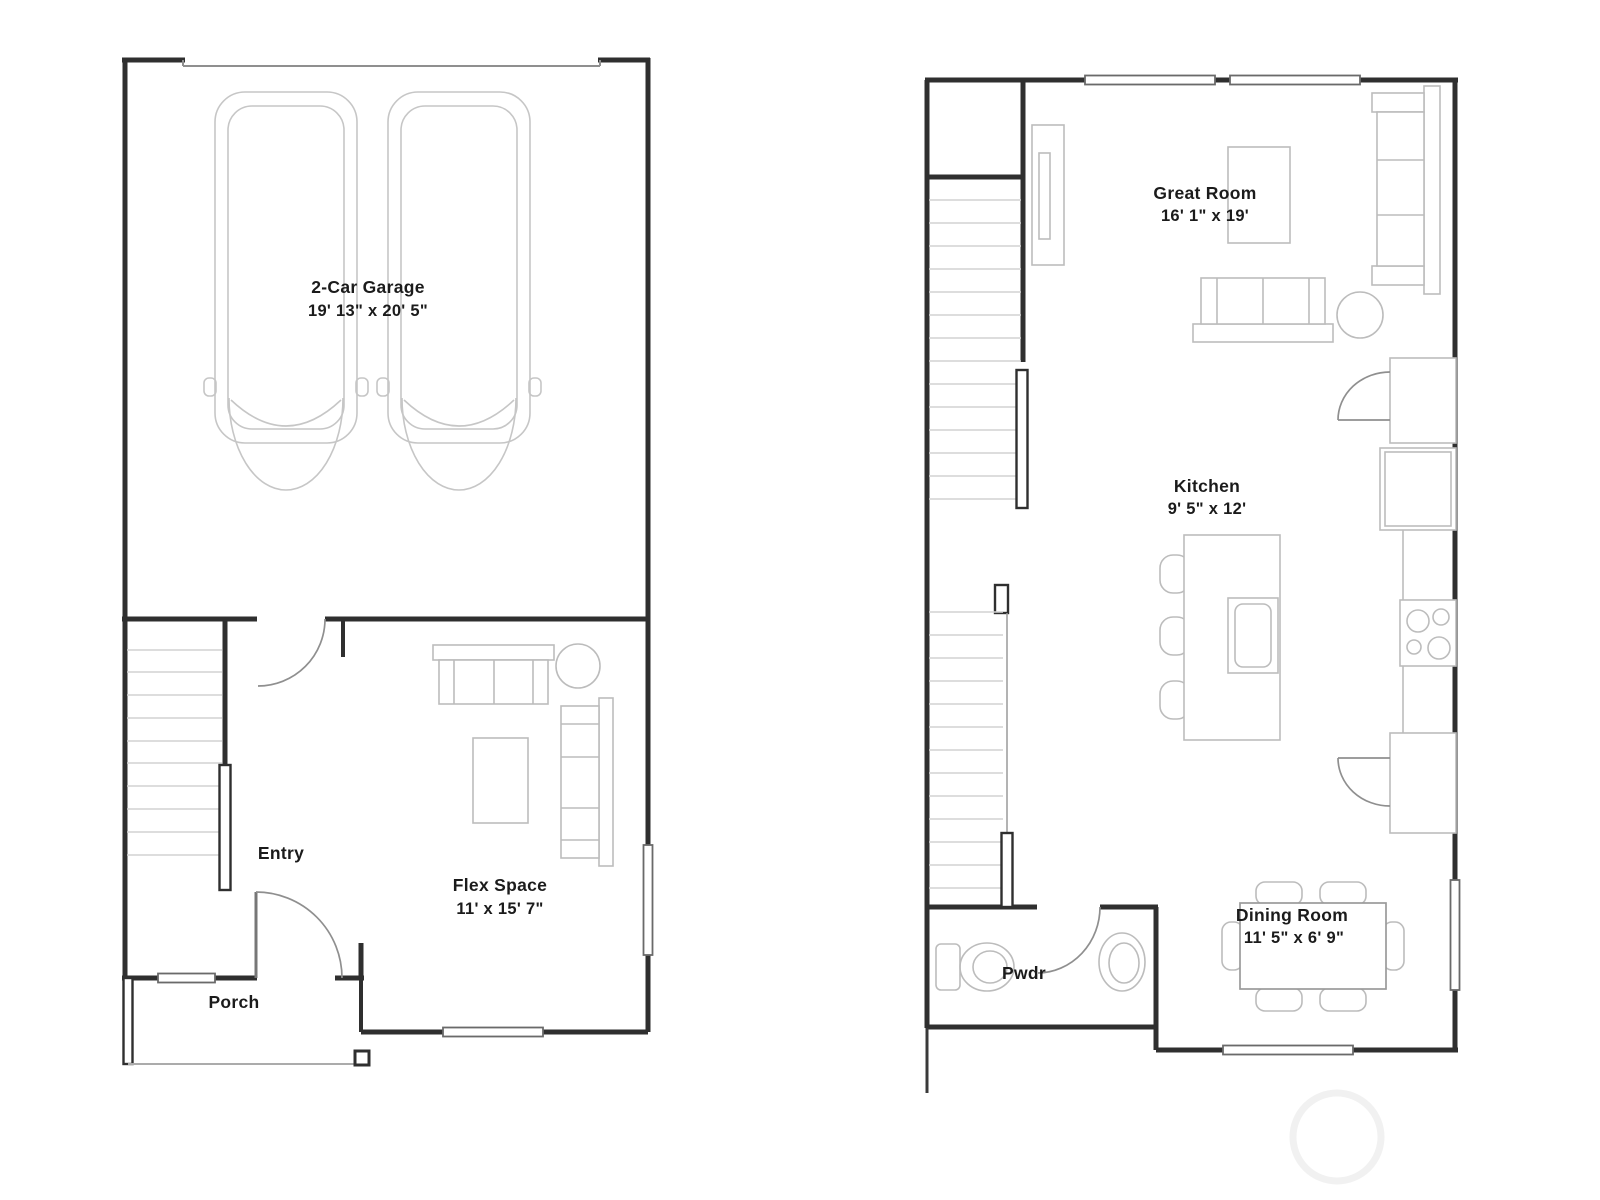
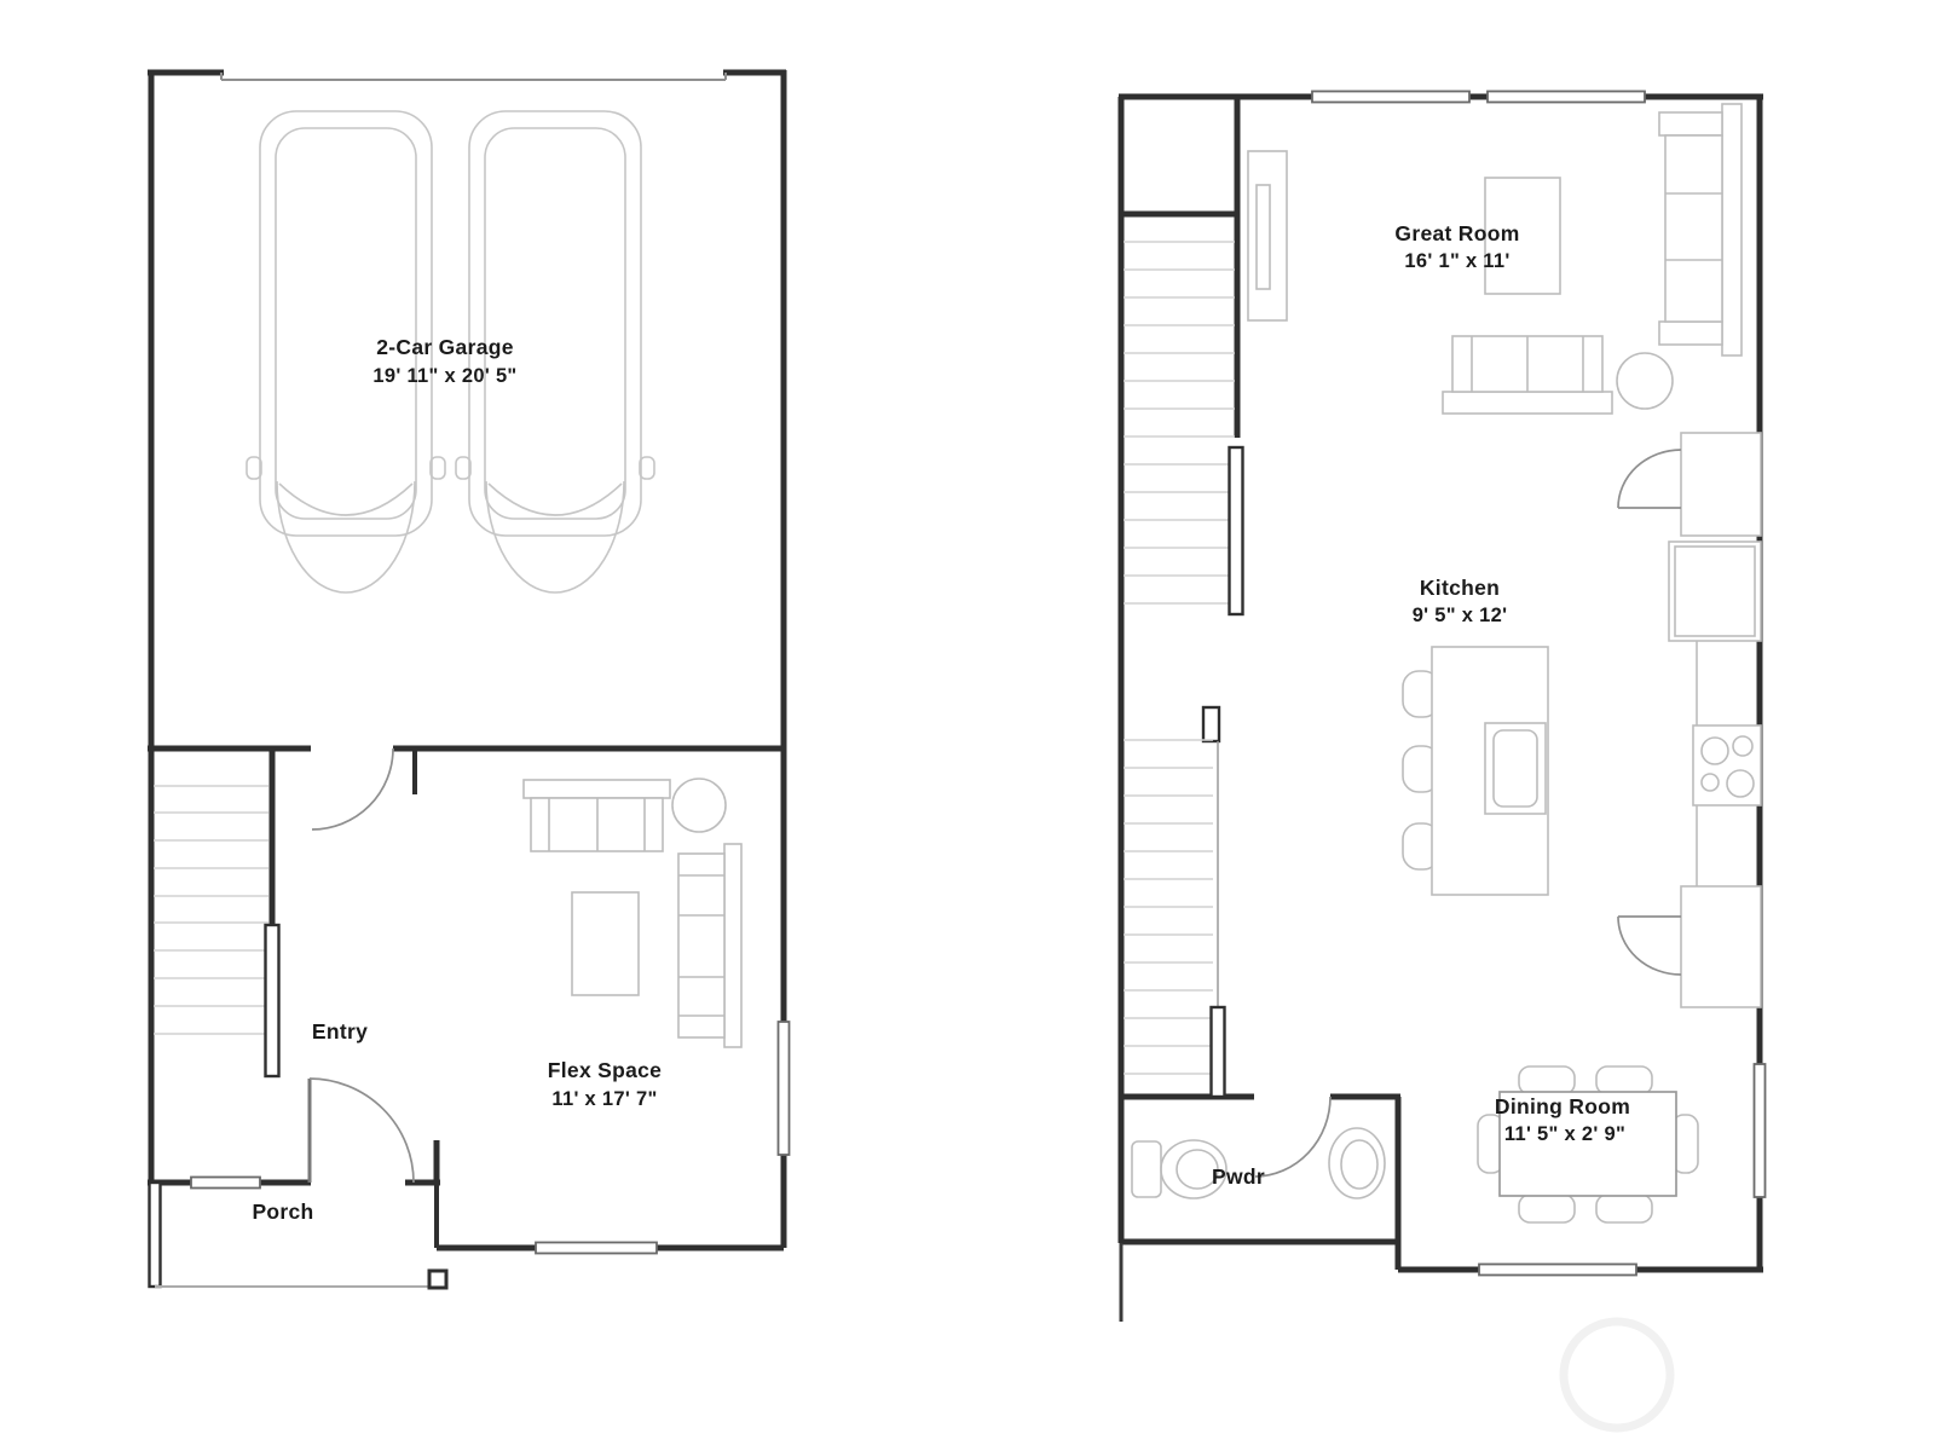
  2-Car Garage
- 19' 13" x 20' 5"
+ 19' 11" x 20' 5"
  Entry
  Flex Space
- 11' x 15' 7"
+ 11' x 17' 7"
  Porch
  Great Room
- 16' 1" x 19'
+ 16' 1" x 11'
  Kitchen
  9' 5" x 12'
  Dining Room
- 11' 5" x 6' 9"
+ 11' 5" x 2' 9"
  Pwdr
